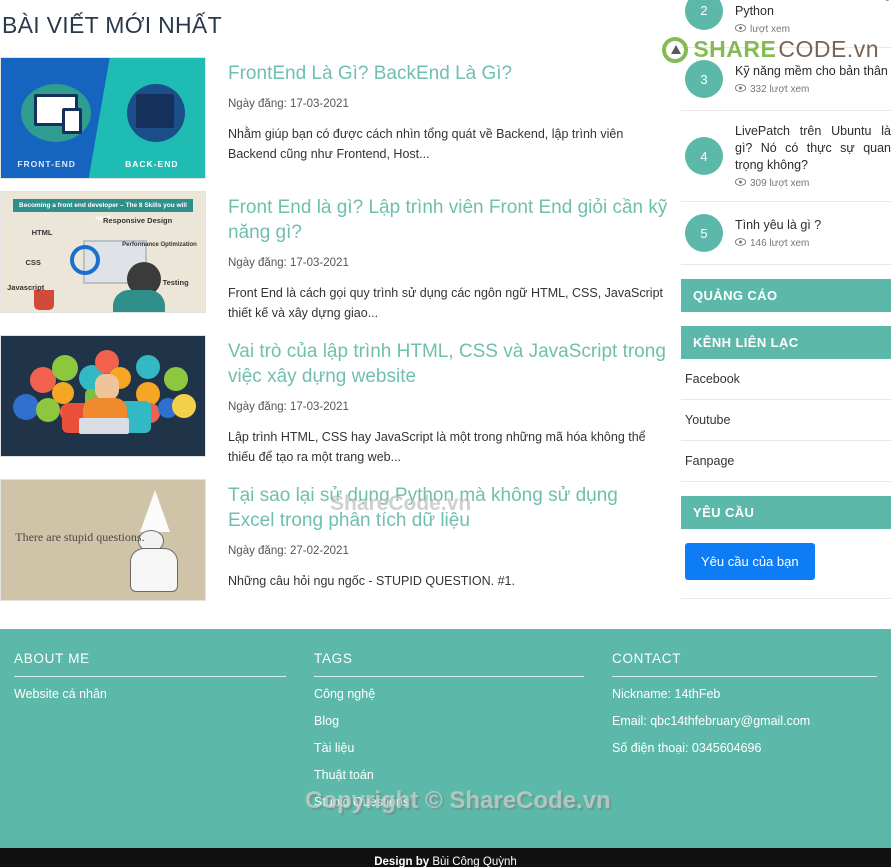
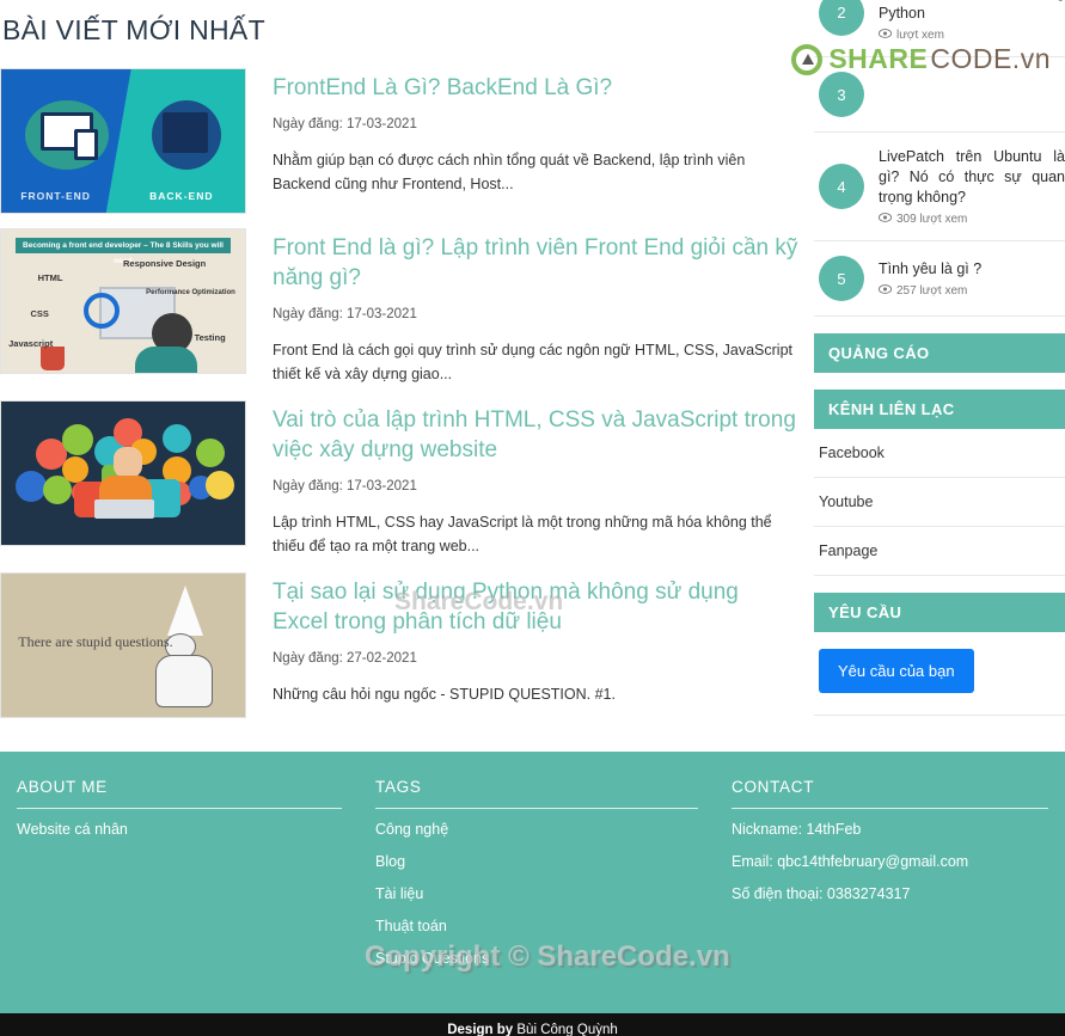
  BÀI VIẾT MỚI NHẤT
  FRONT-END
  BACK-END
  FrontEnd Là Gì? BackEnd Là Gì?
  Ngày đăng: 17-03-2021
  Nhằm giúp bạn có được cách nhìn tổng quát về Backend, lập trình viên Backend cũng như Frontend, Host...
  HTML
  CSS
  Javascript
  Responsive Design
  Testing
  Front End là gì? Lập trình viên Front End giỏi cần kỹ năng gì?
  Ngày đăng: 17-03-2021
  Front End là cách gọi quy trình sử dụng các ngôn ngữ HTML, CSS, JavaScript thiết kế và xây dựng giao...
  Vai trò của lập trình HTML, CSS và JavaScript trong việc xây dựng website
  Ngày đăng: 17-03-2021
  Lập trình HTML, CSS hay JavaScript là một trong những mã hóa không thể thiếu để tạo ra một trang web...
  There are stupid questions.
  Tại sao lại sử dụng Python mà không sử dụng Excel trong phân tích dữ liệu
  Ngày đăng: 27-02-2021
  Những câu hỏi ngu ngốc - STUPID QUESTION. #1.
  2
  lượt xem
  3
- Kỹ năng mềm cho bản thân
- 332 lượt xem
  4
  LivePatch trên Ubuntu là gì? Nó có thực sự quan trọng không?
  309 lượt xem
  5
  Tình yêu là gì ?
- 146 lượt xem
+ 257 lượt xem
  QUẢNG CÁO
  KÊNH LIÊN LẠC
  Facebook
  Youtube
  Fanpage
  YÊU CẦU
  Yêu cầu của bạn
  ABOUT ME
  Website cá nhân
  TAGS
  Công nghệ
  Blog
  Tài liệu
  Thuật toán
  Stupid Questions
  CONTACT
  Nickname: 14thFeb
  Email: qbc14thfebruary@gmail.com
- Số điện thoại: 0345604696
+ Số điện thoại: 0383274317
  Design by Bùi Công Quỳnh
  SHARE
  CODE.vn
  ShareCode.vn
  Copyright © ShareCode.vn
